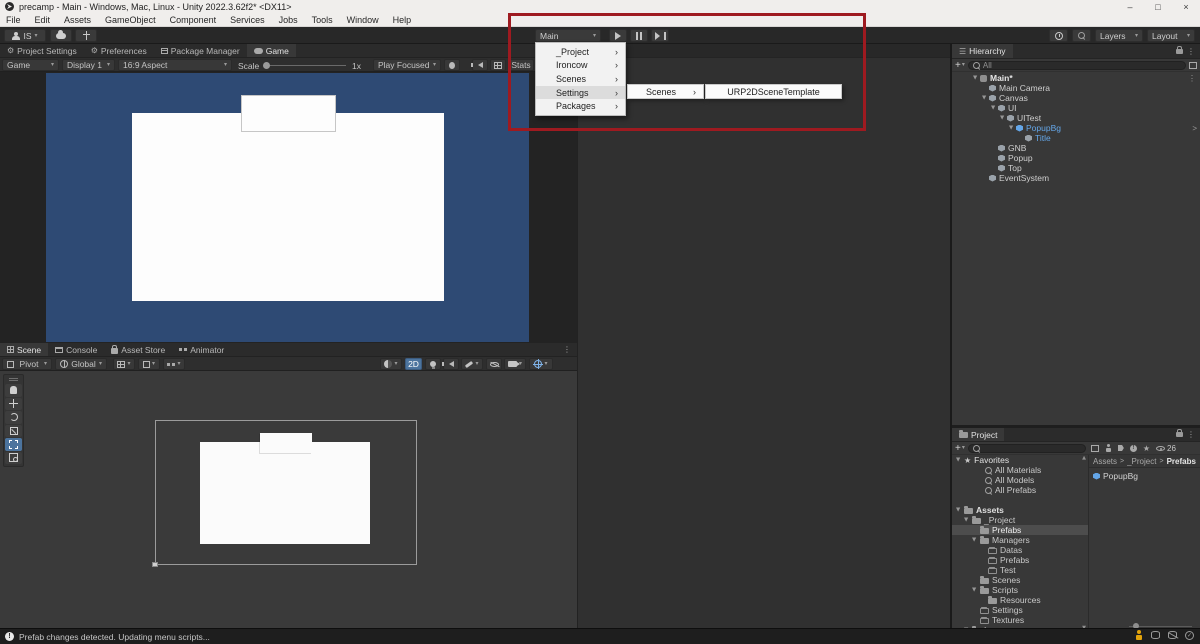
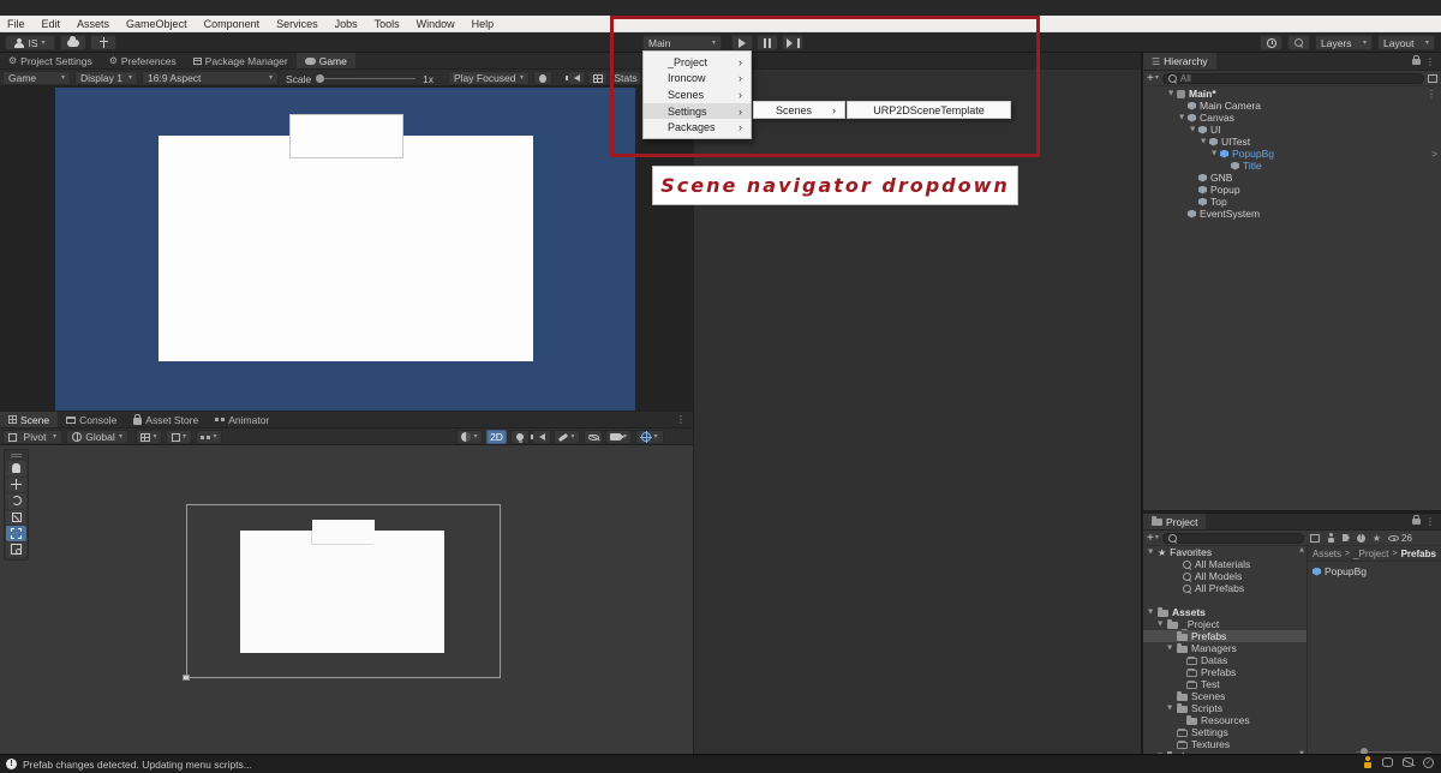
- precamp - Main - Windows, Mac, Linux - Unity 2022.3.62f2* <DX11>
- –
- □
- ×
  File
  Edit
  Assets
  GameObject
  Component
  Services
  Jobs
  Tools
  Window
  Help
  IS
  Main
  Layers
  Layout
  ⚙
  Project Settings
  ⚙
  Preferences
  Package Manager
  Game
  Game
  Display 1
  16:9 Aspect
  Scale
  1x
  Play Focused
  Stats
  Scene
  Console
  Asset Store
  Animator
  ⋮
  Pivot
  Global
  2D
  ☰
  Hierarchy
  ⋮
  +
  All
  Main*
  ⋮
  Main Camera
  Canvas
  UI
  UITest
  PopupBg
  >
  Title
  GNB
  Popup
  Top
  EventSystem
  Project
  ⋮
  +
  ★
  26
  ★
  Favorites
  All Materials
  All Models
  All Prefabs
  Assets
  _Project
  Prefabs
  Managers
  Datas
  Prefabs
  Test
  Scenes
  Scripts
  Resources
  Settings
  Textures
  Assets
  _Project
  Prefabs
  PopupBg
  Prefab changes detected. Updating menu scripts...
  _Project
  ›
  Ironcow
  ›
  Scenes
  ›
  Settings
  ›
  Packages
  ›
  Scenes
  ›
  URP2DSceneTemplate
+ Scene navigator dropdown
